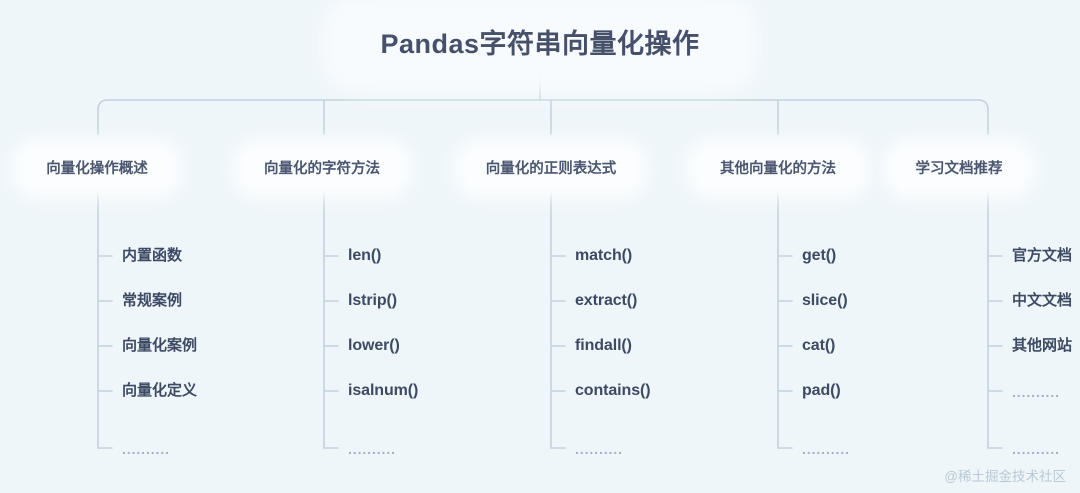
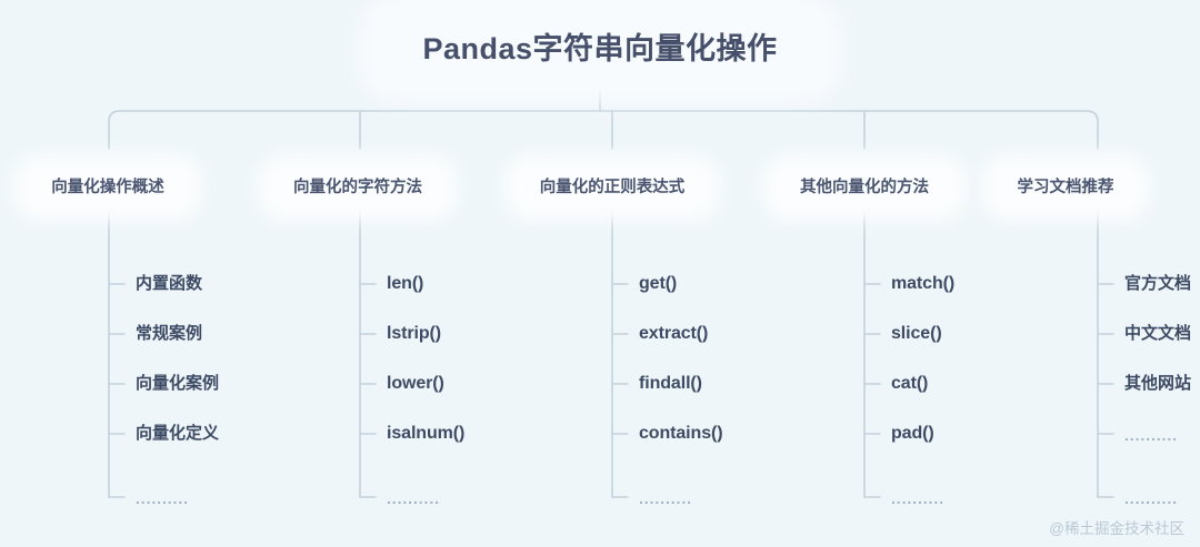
  Pandas字符串向量化操作
  向量化操作概述
  内置函数
  常规案例
  向量化案例
  向量化定义
  ..........
  向量化的字符方法
  len()
  lstrip()
  lower()
  isalnum()
  ..........
  向量化的正则表达式
- match()
+ get()
  extract()
  findall()
  contains()
  ..........
  其他向量化的方法
- get()
+ match()
  slice()
  cat()
  pad()
  ..........
  学习文档推荐
  官方文档
  中文文档
  其他网站
  ..........
  ..........
  @稀土掘金技术社区
